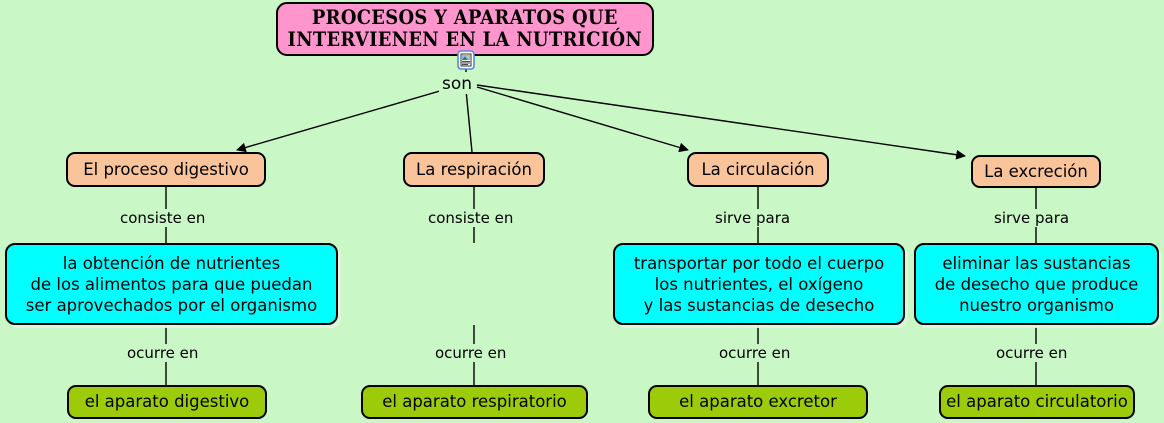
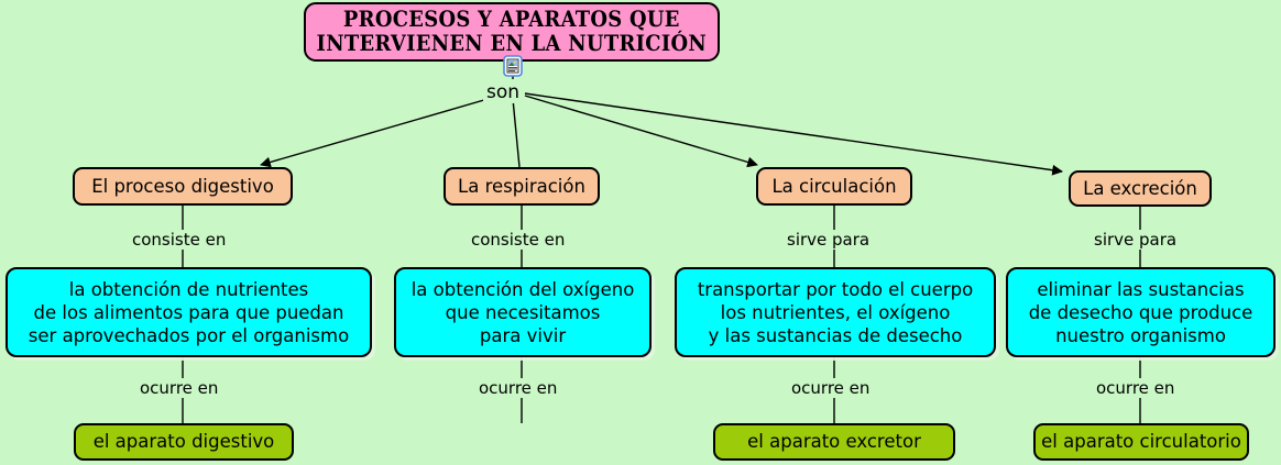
  PROCESOS Y APARATOS QUE
  INTERVIENEN EN LA NUTRICIÓN
  son
  El proceso digestivo
  consiste en
  la obtención de nutrientes
  de los alimentos para que puedan
  ser aprovechados por el organismo
  ocurre en
  el aparato digestivo
  La respiración
  consiste en
+ la obtención del oxígeno
+ que necesitamos
+ para vivir
  ocurre en
- el aparato respiratorio
  La circulación
  sirve para
  transportar por todo el cuerpo
  los nutrientes, el oxígeno
  y las sustancias de desecho
  ocurre en
  el aparato excretor
  La excreción
  sirve para
  eliminar las sustancias
  de desecho que produce
  nuestro organismo
  ocurre en
  el aparato circulatorio
